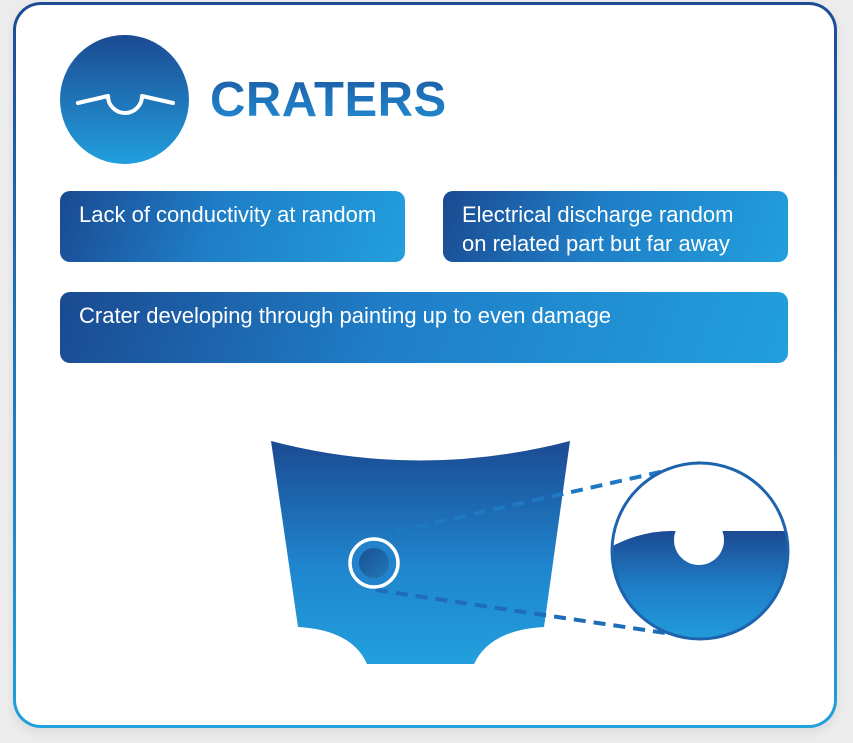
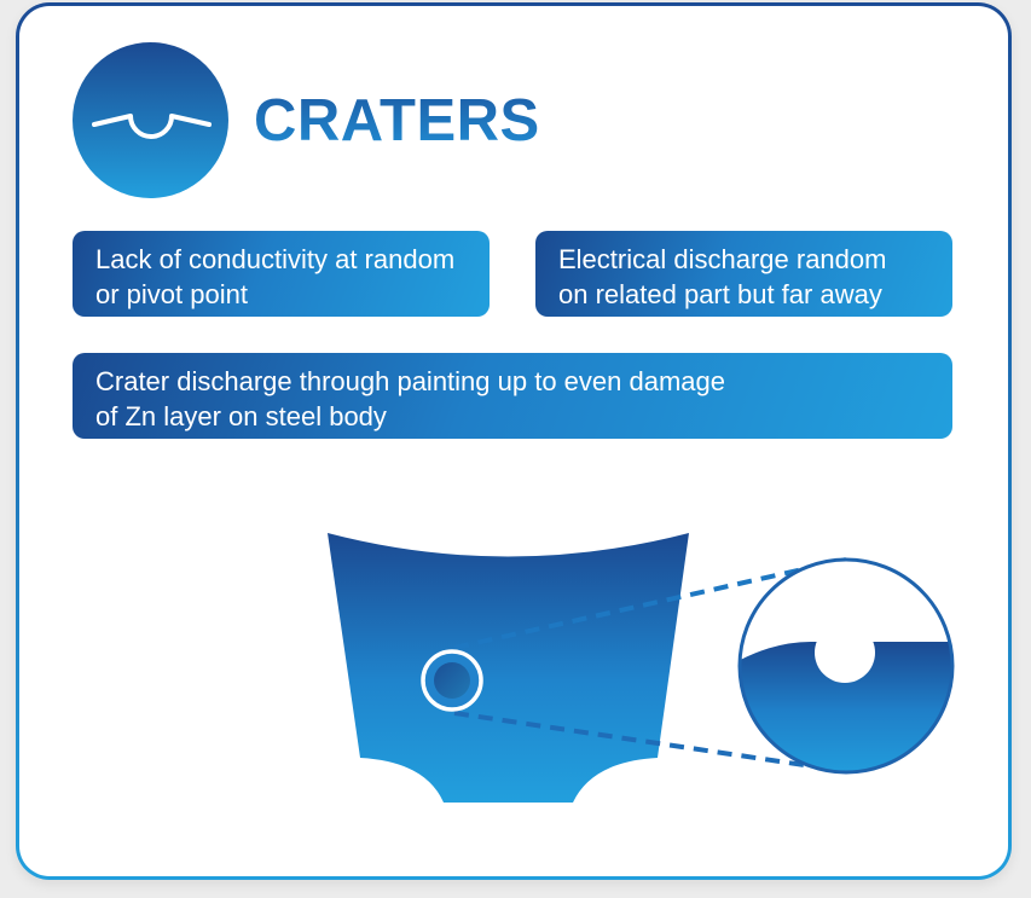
  CRATERS
  Lack of conductivity at random
+ or pivot point
  Electrical discharge random
  on related part but far away
- Crater developing through painting up to even damage
+ Crater discharge through painting up to even damage
+ of Zn layer on steel body
